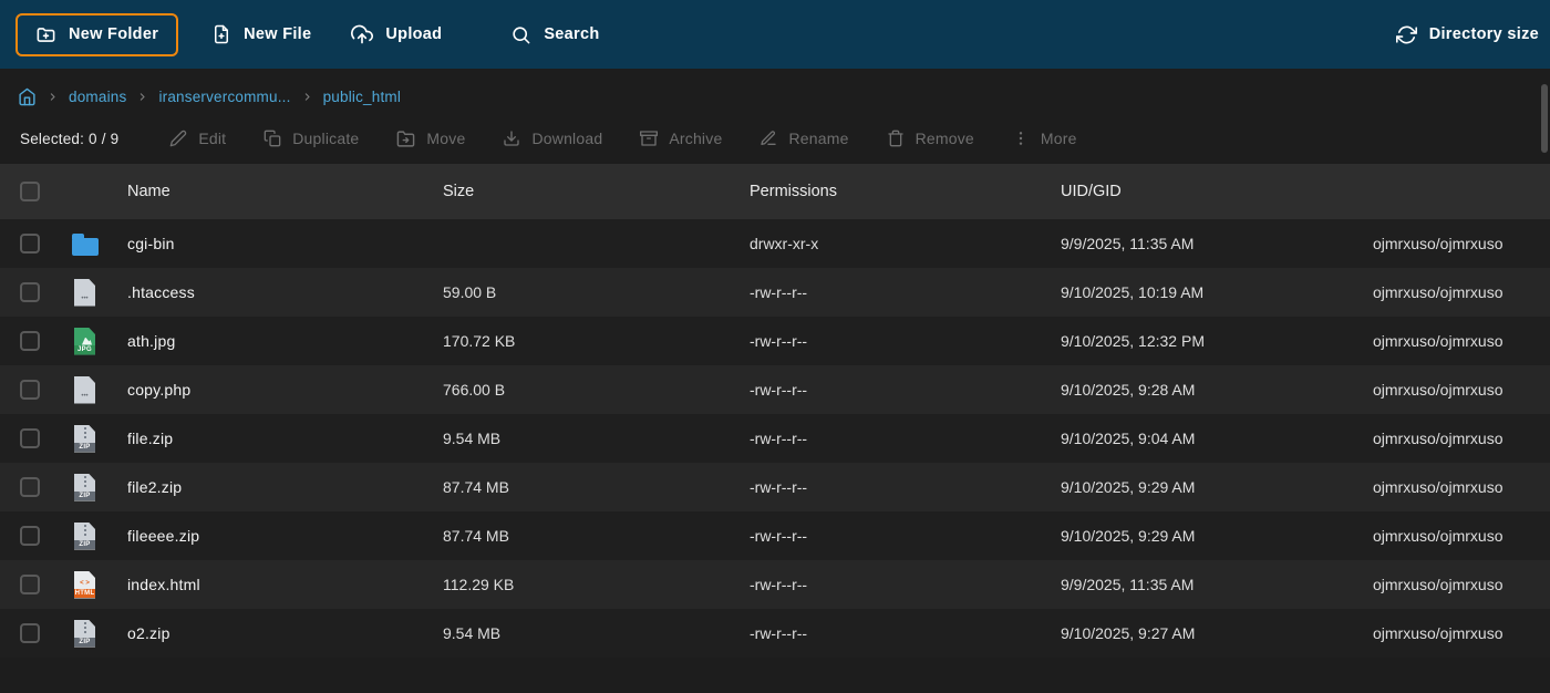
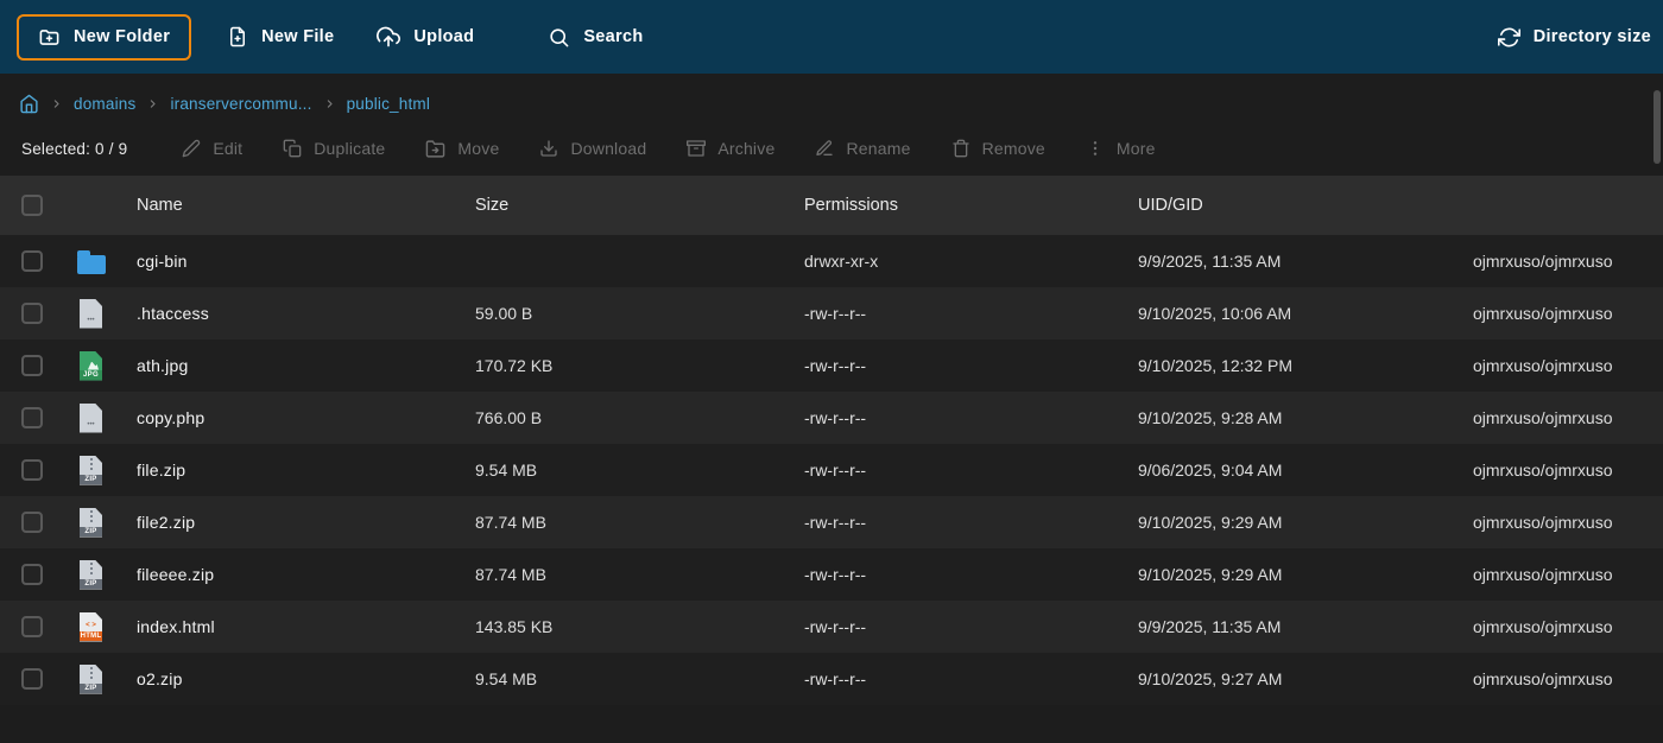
  New Folder
  New File
  Upload
  Search
  Directory size
  domains
  iranservercommu...
  public_html
  Selected: 0 / 9
  Edit
  Duplicate
  Move
  Download
  Archive
  Rename
  Remove
  More
  Name
  Size
  Permissions
  UID/GID
  cgi-bin
  drwxr-xr-x
  9/9/2025, 11:35 AM
  ojmrxuso/ojmrxuso
  .htaccess
  59.00 B
  -rw-r--r--
- 9/10/2025, 10:19 AM
+ 9/10/2025, 10:06 AM
  ojmrxuso/ojmrxuso
  ath.jpg
  170.72 KB
  -rw-r--r--
  9/10/2025, 12:32 PM
  ojmrxuso/ojmrxuso
  copy.php
  766.00 B
  -rw-r--r--
  9/10/2025, 9:28 AM
  ojmrxuso/ojmrxuso
  file.zip
  9.54 MB
  -rw-r--r--
- 9/10/2025, 9:04 AM
+ 9/06/2025, 9:04 AM
  ojmrxuso/ojmrxuso
  file2.zip
  87.74 MB
  -rw-r--r--
  9/10/2025, 9:29 AM
  ojmrxuso/ojmrxuso
  fileeee.zip
  87.74 MB
  -rw-r--r--
  9/10/2025, 9:29 AM
  ojmrxuso/ojmrxuso
  index.html
- 112.29 KB
+ 143.85 KB
  -rw-r--r--
  9/9/2025, 11:35 AM
  ojmrxuso/ojmrxuso
  o2.zip
  9.54 MB
  -rw-r--r--
  9/10/2025, 9:27 AM
  ojmrxuso/ojmrxuso
